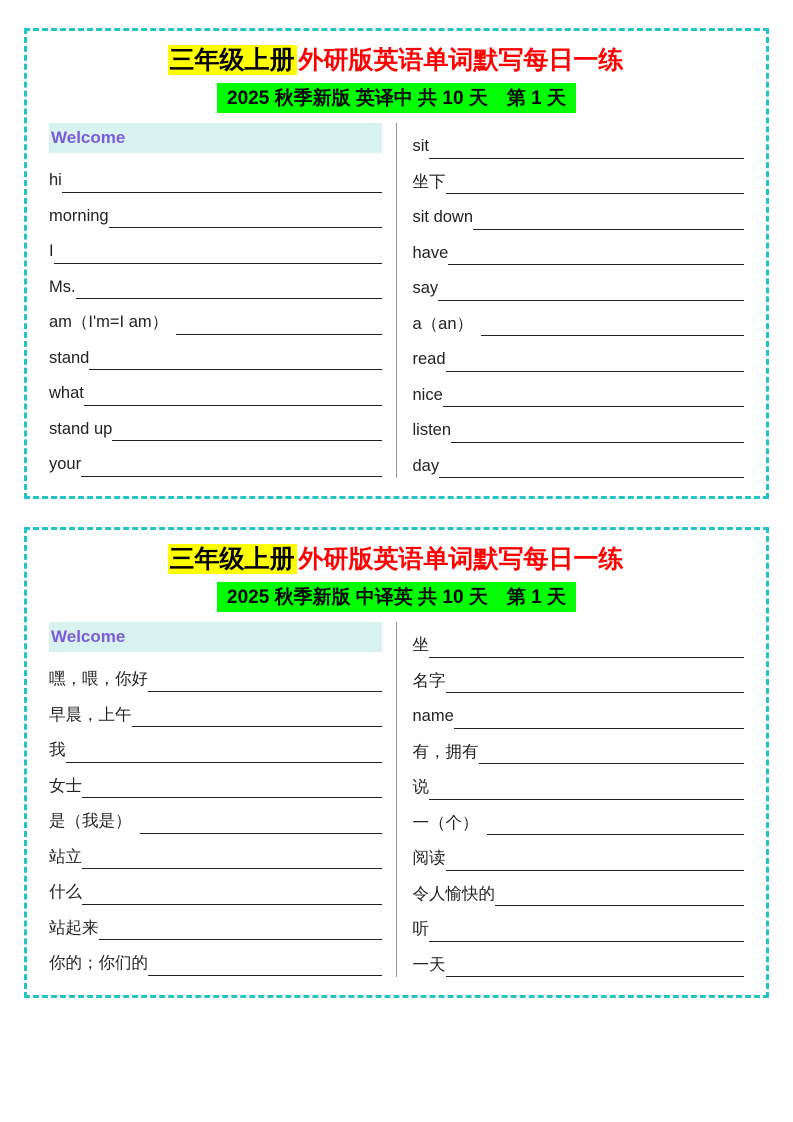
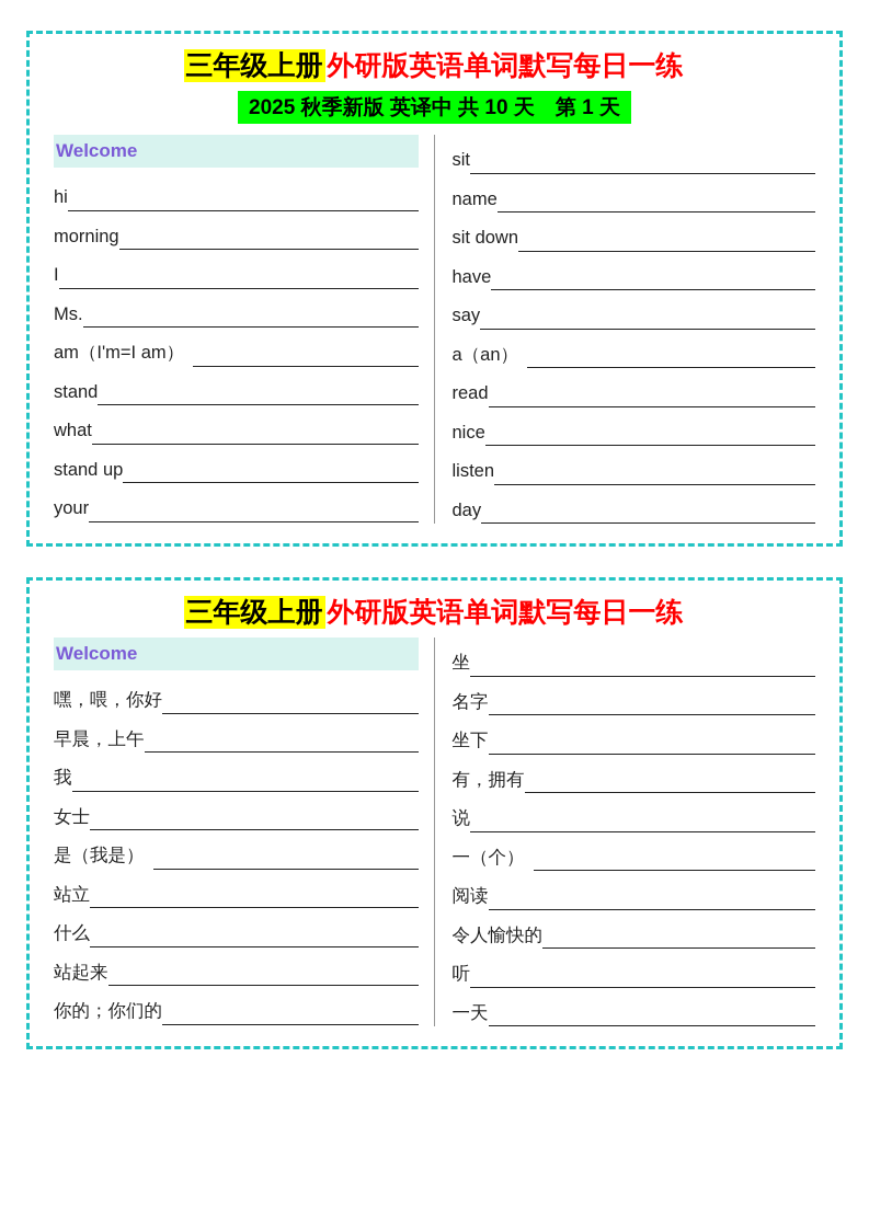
  三年级上册 外研版英语单词默写每日一练
  2025 秋季新版 英译中 共 10 天 第 1 天
  Welcome
  hi
  morning
  I
  Ms.
  am（I'm=I am）
  stand
  what
  stand up
  your
  sit
- 坐下
+ name
  sit down
  have
  say
  a（an）
  read
  nice
  listen
  day
  三年级上册 外研版英语单词默写每日一练
- 2025 秋季新版 中译英 共 10 天 第 1 天
  Welcome
  嘿，喂，你好
  早晨，上午
  我
  女士
  是（我是）
  站立
  什么
  站起来
  你的；你们的
  坐
  名字
- name
+ 坐下
  有，拥有
  说
  一（个）
  阅读
  令人愉快的
  听
  一天
